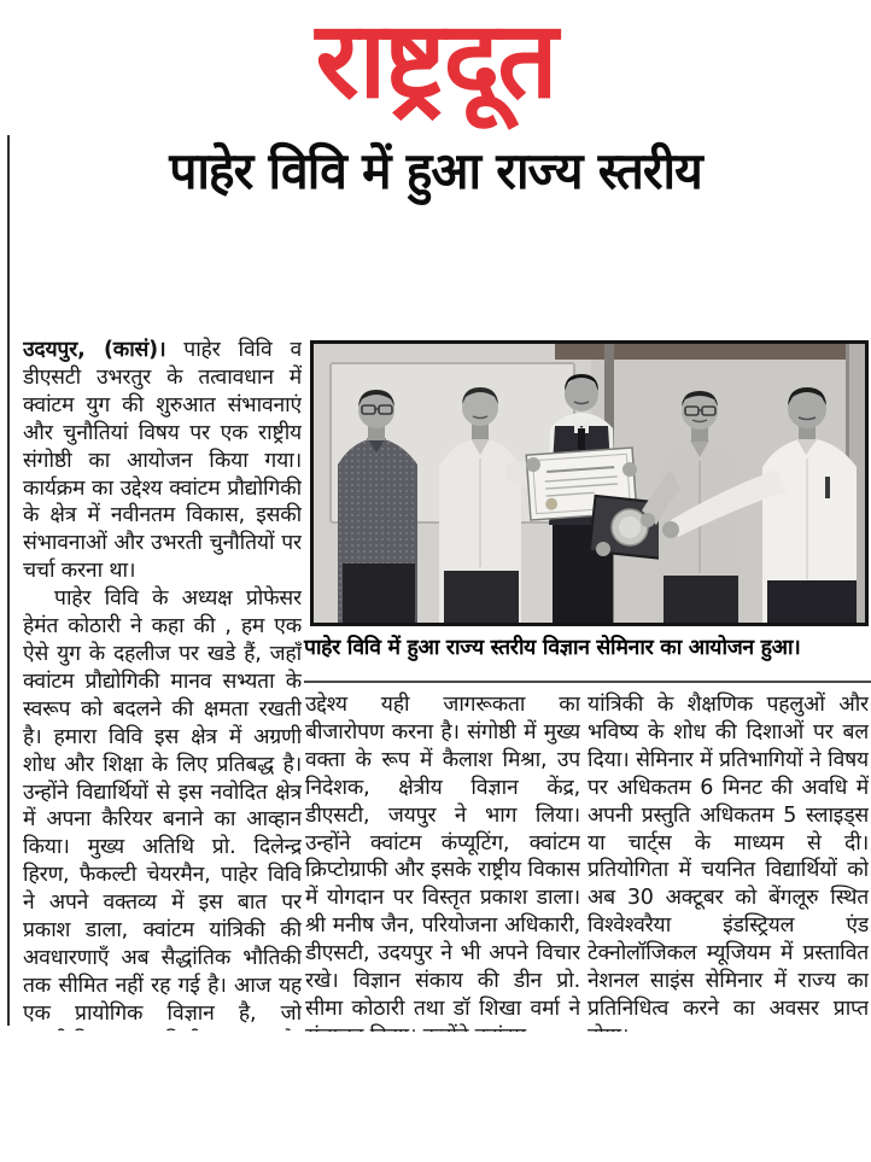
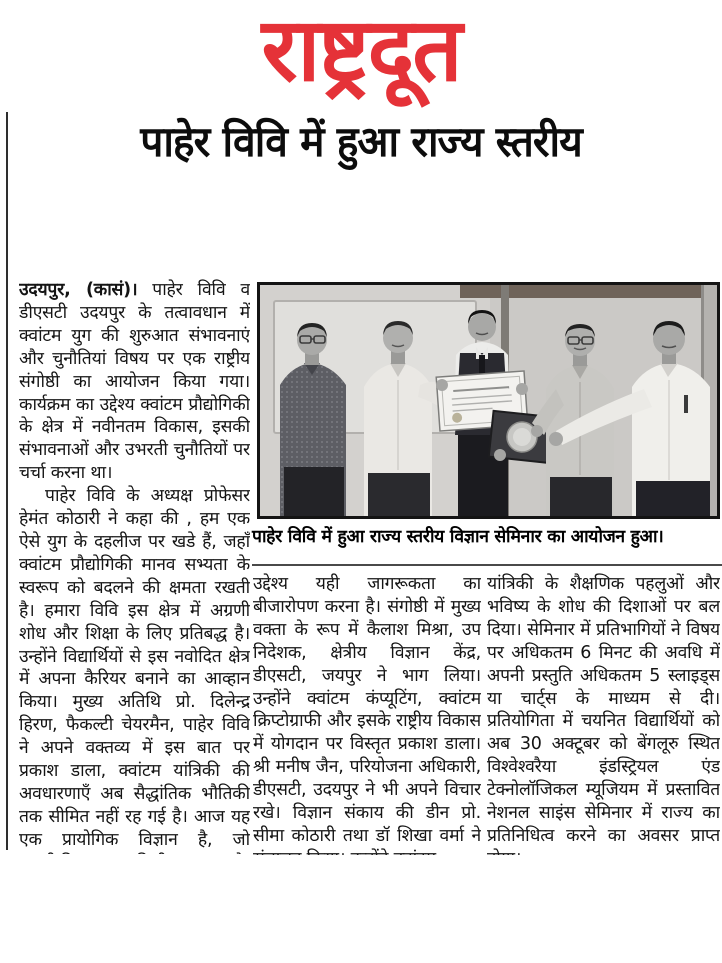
  राष्ट्रदूत
  पाहेर विवि में हुआ राज्य स्तरीय
- उदयपुर, (कासं)। पाहेर विवि व डीएसटी उभरतुर के तत्वावधान में क्वांटम युग की शुरुआत संभावनाएं और चुनौतियां विषय पर एक राष्ट्रीय संगोष्ठी का आयोजन किया गया। कार्यक्रम का उद्देश्य क्वांटम प्रौद्योगिकी के क्षेत्र में नवीनतम विकास, इसकी संभावनाओं और उभरती चुनौतियों पर चर्चा करना था।
+ उदयपुर, (कासं)। पाहेर विवि व डीएसटी उदयपुर के तत्वावधान में क्वांटम युग की शुरुआत संभावनाएं और चुनौतियां विषय पर एक राष्ट्रीय संगोष्ठी का आयोजन किया गया। कार्यक्रम का उद्देश्य क्वांटम प्रौद्योगिकी के क्षेत्र में नवीनतम विकास, इसकी संभावनाओं और उभरती चुनौतियों पर चर्चा करना था।
  पाहेर विवि के अध्यक्ष प्रोफेसर हेमंत कोठारी ने कहा की , हम एक ऐसे युग के दहलीज पर खडे हैं, जहाँ क्वांटम प्रौद्योगिकी मानव सभ्यता के स्वरूप को बदलने की क्षमता रखती है। हमारा विवि इस क्षेत्र में अग्रणी शोध और शिक्षा के लिए प्रतिबद्ध है। उन्होंने विद्यार्थियों से इस नवोदित क्षेत्र में अपना कैरियर बनाने का आव्हान किया। मुख्य अतिथि प्रो. दिलेन्द्र हिरण, फैकल्टी चेयरमैन, पाहेर विवि ने अपने वक्तव्य में इस बात पर प्रकाश डाला, क्वांटम यांत्रिकी की अवधारणाएँ अब सैद्धांतिक भौतिकी तक सीमित नहीं रह गई है। आज यह एक प्रायोगिक विज्ञान है, जो
  पाहेर विवि में हुआ राज्य स्तरीय विज्ञान सेमिनार का आयोजन हुआ।
  उद्देश्य यही जागरूकता का बीजारोपण करना है। संगोष्ठी में मुख्य वक्ता के रूप में कैलाश मिश्रा, उप निदेशक, क्षेत्रीय विज्ञान केंद्र, डीएसटी, जयपुर ने भाग लिया। उन्होंने क्वांटम कंप्यूटिंग, क्वांटम क्रिप्टोग्राफी और इसके राष्ट्रीय विकास में योगदान पर विस्तृत प्रकाश डाला। श्री मनीष जैन, परियोजना अधिकारी, डीएसटी, उदयपुर ने भी अपने विचार रखे। विज्ञान संकाय की डीन प्रो. सीमा कोठारी तथा डॉ शिखा वर्मा ने
  यांत्रिकी के शैक्षणिक पहलुओं और भविष्य के शोध की दिशाओं पर बल दिया। सेमिनार में प्रतिभागियों ने विषय पर अधिकतम 6 मिनट की अवधि में अपनी प्रस्तुति अधिकतम 5 स्लाइड्स या चार्ट्स के माध्यम से दी। प्रतियोगिता में चयनित विद्यार्थियों को अब 30 अक्टूबर को बेंगलूरु स्थित विश्वेश्वरैया इंडस्ट्रियल एंड टेक्नोलॉजिकल म्यूजियम में प्रस्तावित नेशनल साइंस सेमिनार में राज्य का प्रतिनिधित्व करने का अवसर प्राप्त
